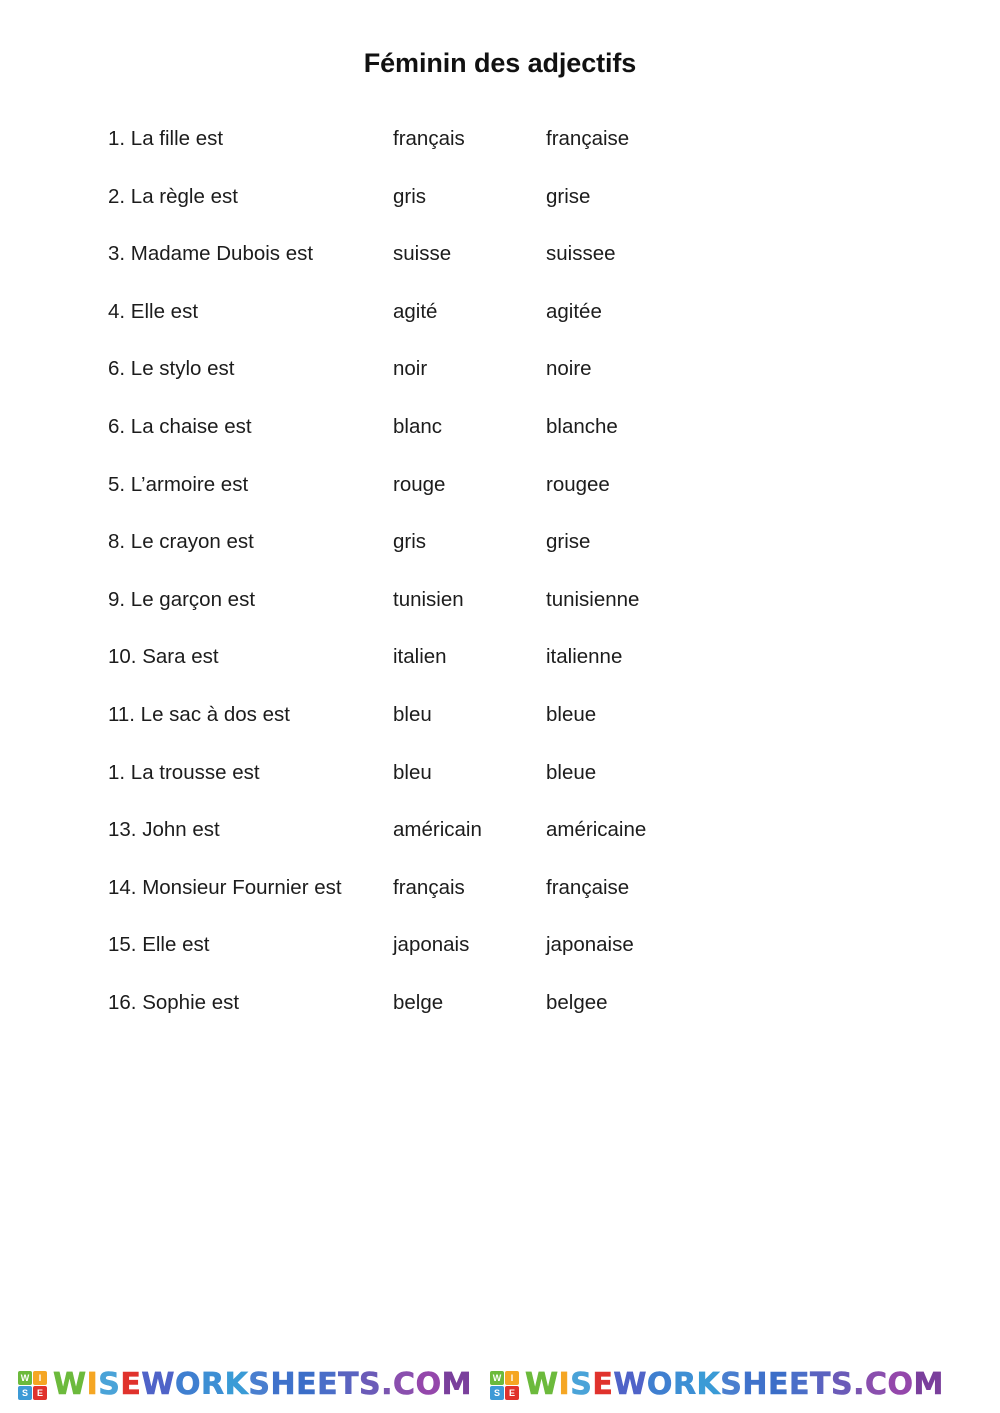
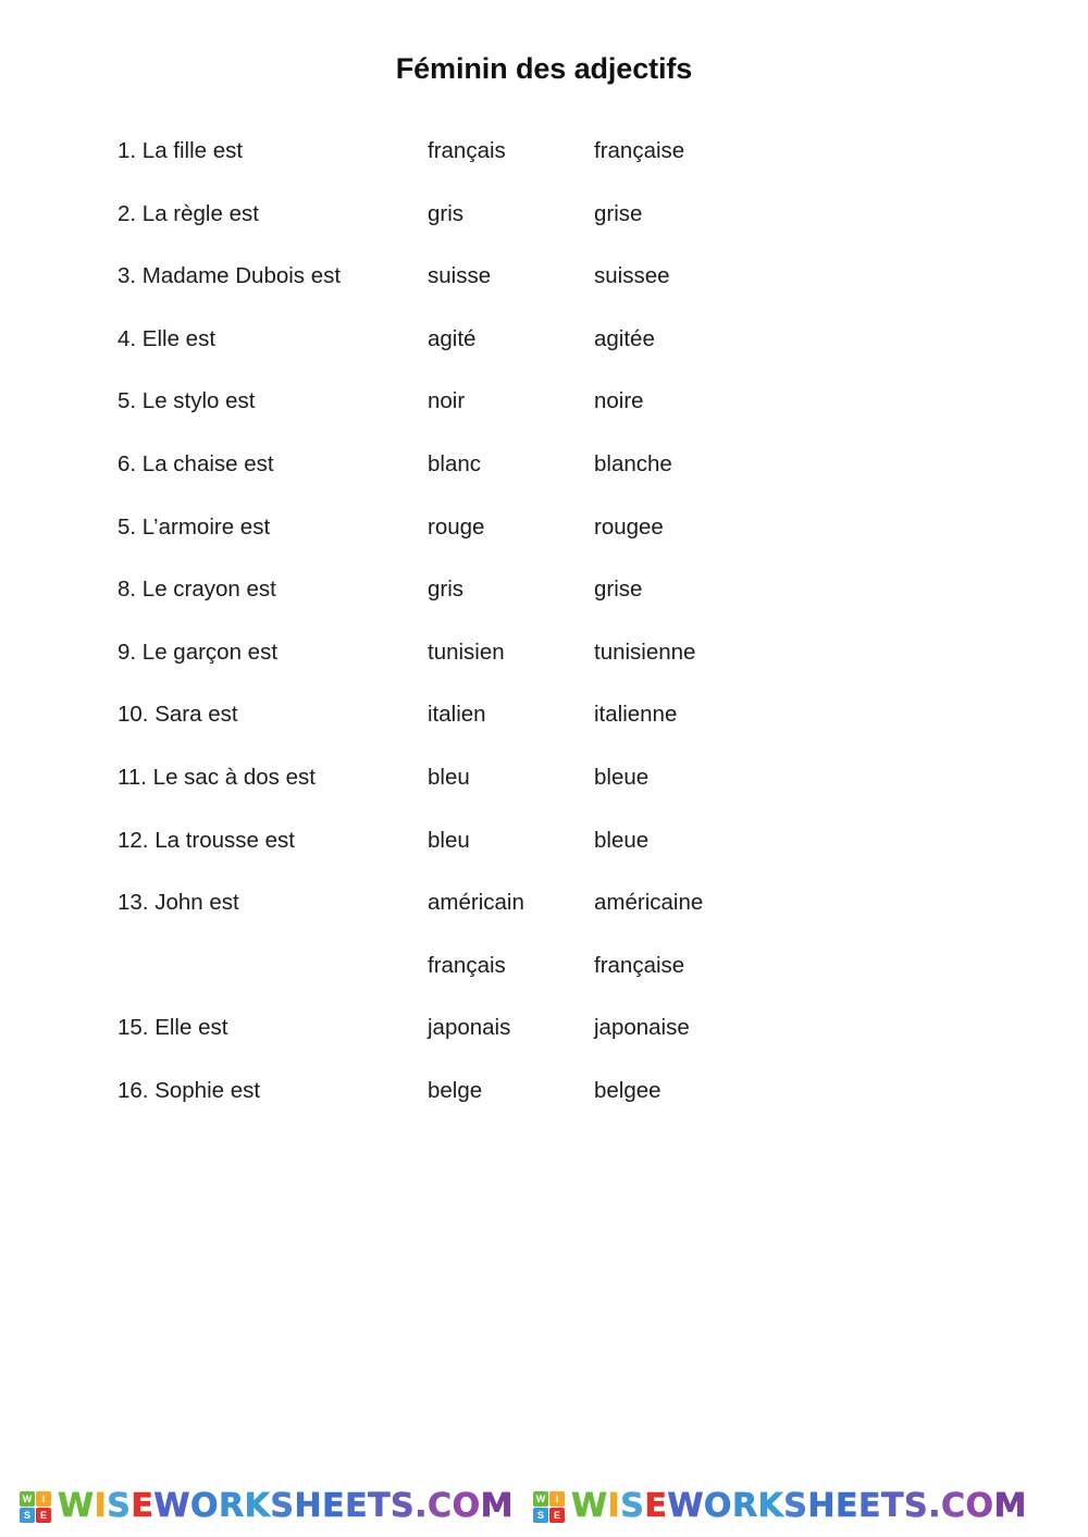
  Féminin des adjectifs
  1. La fille est
  français
  française
  2. La règle est
  gris
  grise
  3. Madame Dubois est
  suisse
  suissee
  4. Elle est
  agité
  agitée
- 6. Le stylo est
+ 5. Le stylo est
  noir
  noire
  6. La chaise est
  blanc
  blanche
  5. L’armoire est
  rouge
  rougee
  8. Le crayon est
  gris
  grise
  9. Le garçon est
  tunisien
  tunisienne
  10. Sara est
  italien
  italienne
  11. Le sac à dos est
  bleu
  bleue
- 1. La trousse est
+ 12. La trousse est
  bleu
  bleue
  13. John est
  américain
  américaine
- 14. Monsieur Fournier est
  français
  française
  15. Elle est
  japonais
  japonaise
  16. Sophie est
  belge
  belgee
  W
  I
  S
  E
  W
  I
  S
  E
  W
  O
  R
  K
  S
  H
  E
  E
  T
  S
  .
  C
  O
  M
  W
  I
  S
  E
  W
  I
  S
  E
  W
  O
  R
  K
  S
  H
  E
  E
  T
  S
  .
  C
  O
  M
